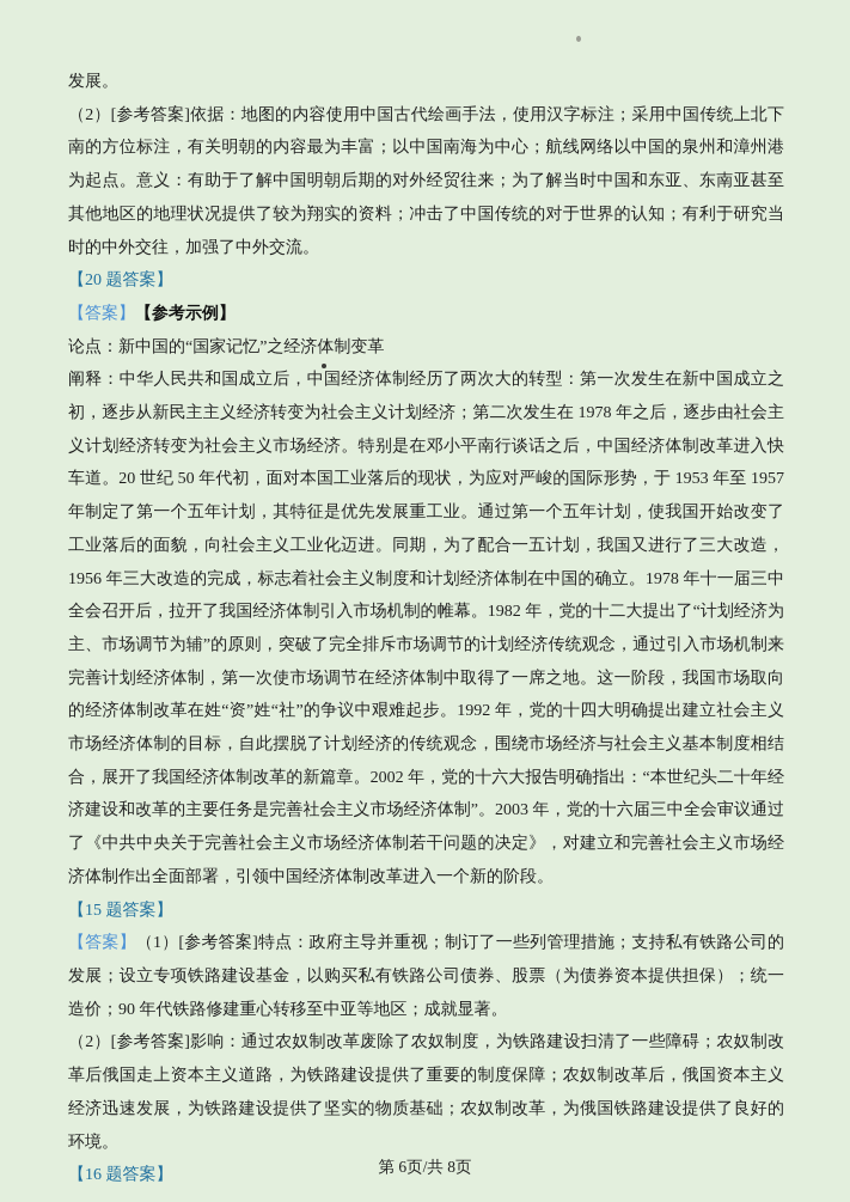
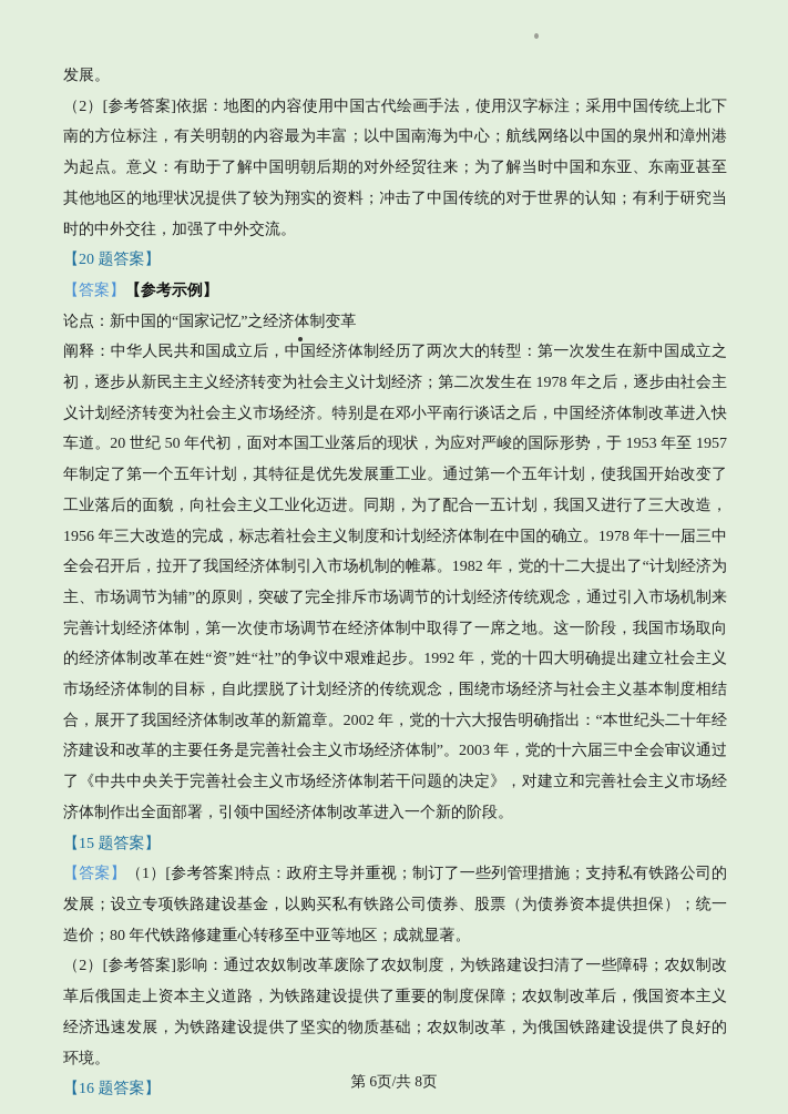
  发展。
  （2）[参考答案]依据：地图的内容使用中国古代绘画手法，使用汉字标注；采用中国传统上北下南的方位标注，有关明朝的内容最为丰富；以中国南海为中心；航线网络以中国的泉州和漳州港为起点。意义：有助于了解中国明朝后期的对外经贸往来；为了解当时中国和东亚、东南亚甚至其他地区的地理状况提供了较为翔实的资料；冲击了中国传统的对于世界的认知；有利于研究当时的中外交往，加强了中外交流。
  【20 题答案】
  【答案】【参考示例】
  论点：新中国的“国家记忆”之经济体制变革
  阐释：中华人民共和国成立后，中国经济体制经历了两次大的转型：第一次发生在新中国成立之初，逐步从新民主主义经济转变为社会主义计划经济；第二次发生在 1978 年之后，逐步由社会主义计划经济转变为社会主义市场经济。特别是在邓小平南行谈话之后，中国经济体制改革进入快车道。20 世纪 50 年代初，面对本国工业落后的现状，为应对严峻的国际形势，于 1953 年至 1957 年制定了第一个五年计划，其特征是优先发展重工业。通过第一个五年计划，使我国开始改变了工业落后的面貌，向社会主义工业化迈进。同期，为了配合一五计划，我国又进行了三大改造，1956 年三大改造的完成，标志着社会主义制度和计划经济体制在中国的确立。1978 年十一届三中全会召开后，拉开了我国经济体制引入市场机制的帷幕。1982 年，党的十二大提出了“计划经济为主、市场调节为辅”的原则，突破了完全排斥市场调节的计划经济传统观念，通过引入市场机制来完善计划经济体制，第一次使市场调节在经济体制中取得了一席之地。这一阶段，我国市场取向的经济体制改革在姓“资”姓“社”的争议中艰难起步。1992 年，党的十四大明确提出建立社会主义市场经济体制的目标，自此摆脱了计划经济的传统观念，围绕市场经济与社会主义基本制度相结合，展开了我国经济体制改革的新篇章。2002 年，党的十六大报告明确指出：“本世纪头二十年经济建设和改革的主要任务是完善社会主义市场经济体制”。2003 年，党的十六届三中全会审议通过了《中共中央关于完善社会主义市场经济体制若干问题的决定》，对建立和完善社会主义市场经济体制作出全面部署，引领中国经济体制改革进入一个新的阶段。
  【15 题答案】
- 【答案】（1）[参考答案]特点：政府主导并重视；制订了一些列管理措施；支持私有铁路公司的发展；设立专项铁路建设基金，以购买私有铁路公司债券、股票（为债券资本提供担保）；统一造价；90 年代铁路修建重心转移至中亚等地区；成就显著。
+ 【答案】（1）[参考答案]特点：政府主导并重视；制订了一些列管理措施；支持私有铁路公司的发展；设立专项铁路建设基金，以购买私有铁路公司债券、股票（为债券资本提供担保）；统一造价；80 年代铁路修建重心转移至中亚等地区；成就显著。
  （2）[参考答案]影响：通过农奴制改革废除了农奴制度，为铁路建设扫清了一些障碍；农奴制改革后俄国走上资本主义道路，为铁路建设提供了重要的制度保障；农奴制改革后，俄国资本主义经济迅速发展，为铁路建设提供了坚实的物质基础；农奴制改革，为俄国铁路建设提供了良好的环境。
  【16 题答案】
  第 6页/共 8页
